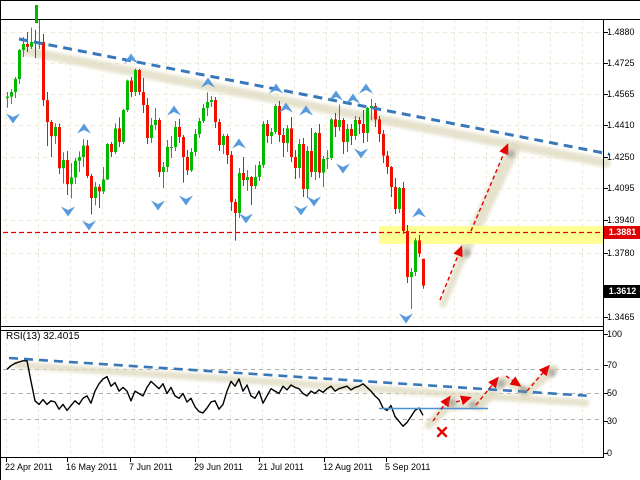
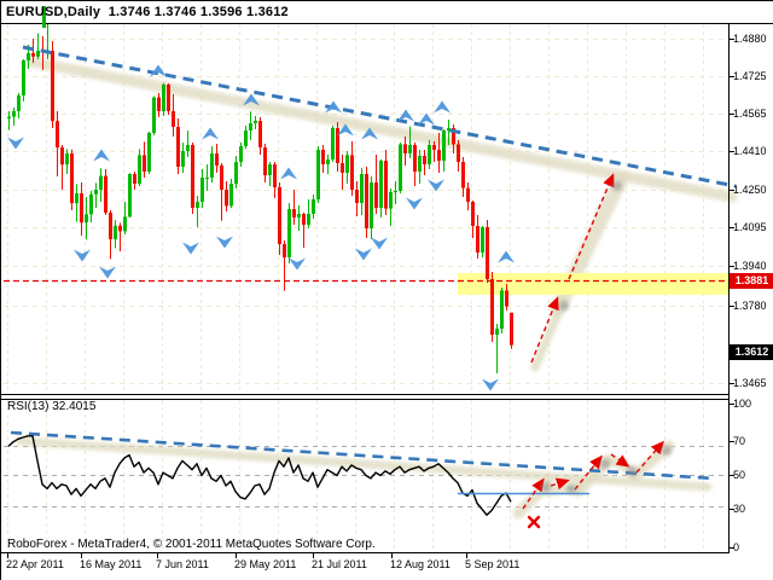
+ EURUSD,Daily 1.3746 1.3746 1.3596 1.3612
  1.4880
  1.4725
  1.4565
  1.4410
  1.4250
  1.4095
  1.3940
  1.3780
  1.3465
  100
  70
  50
  30
  0
  1.3881
  1.3612
  RSI(13) 32.4015
+ RoboForex - MetaTrader4, © 2001-2011 MetaQuotes Software Corp.
  22 Apr 2011
  16 May 2011
  7 Jun 2011
- 29 Jun 2011
+ 29 May 2011
  21 Jul 2011
  12 Aug 2011
  5 Sep 2011
